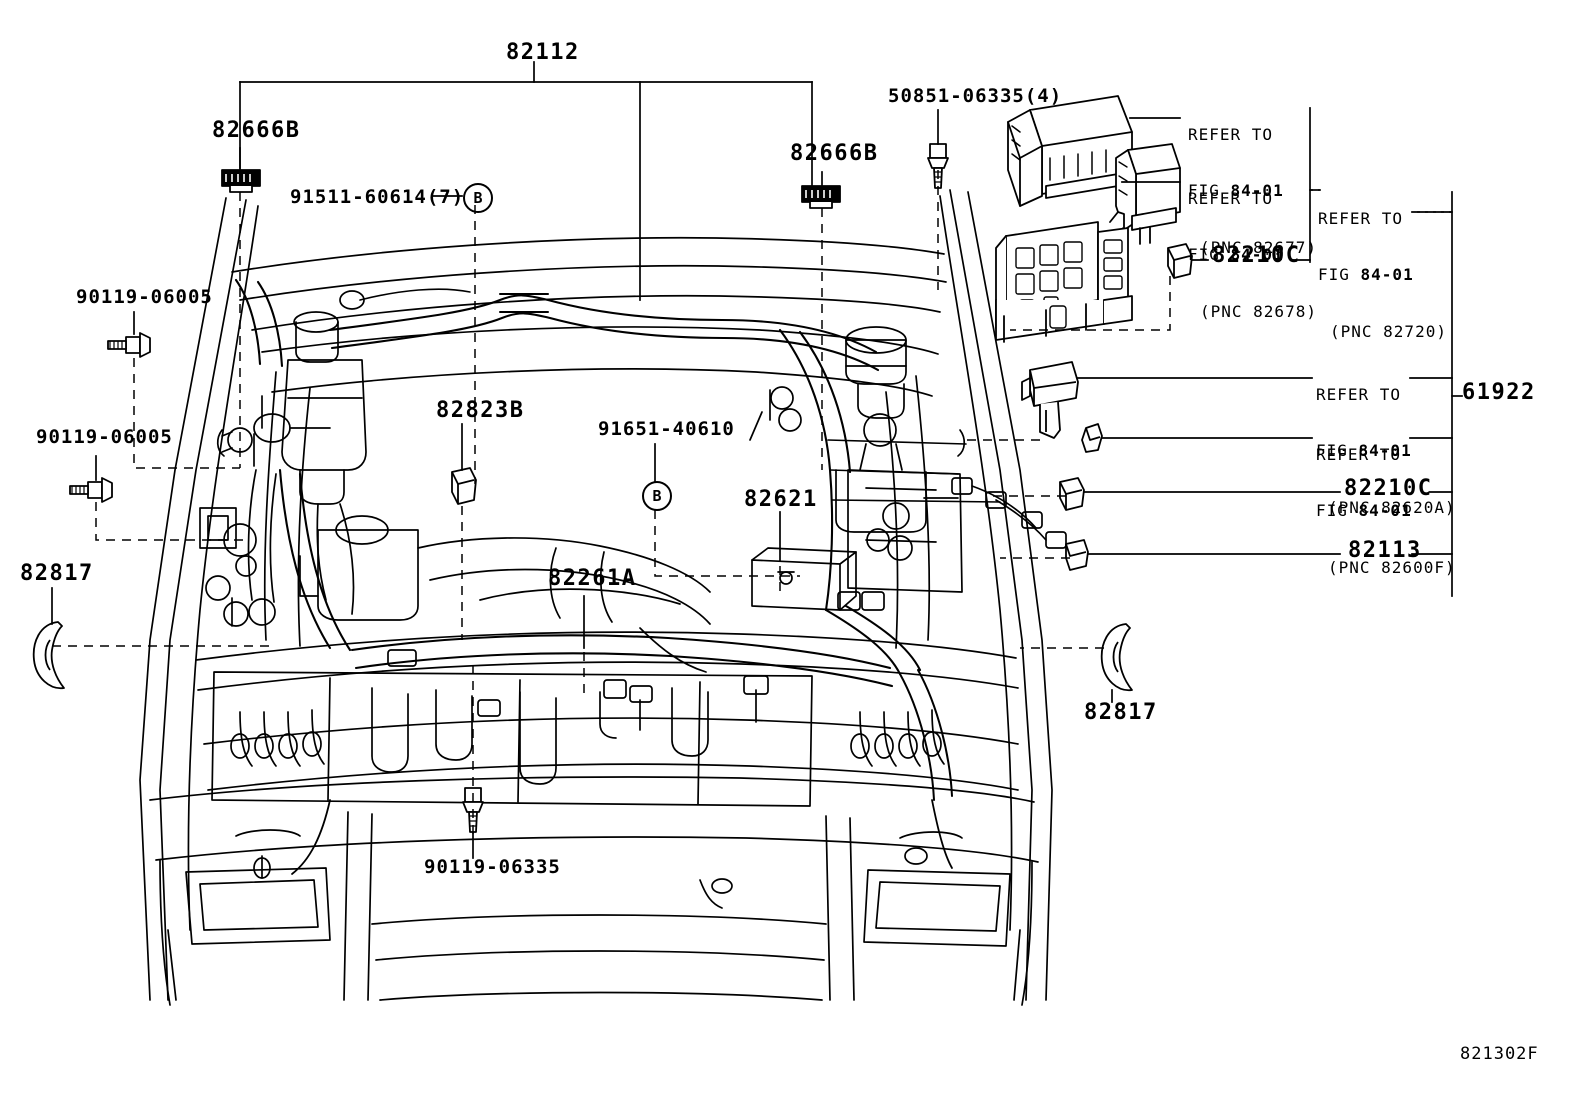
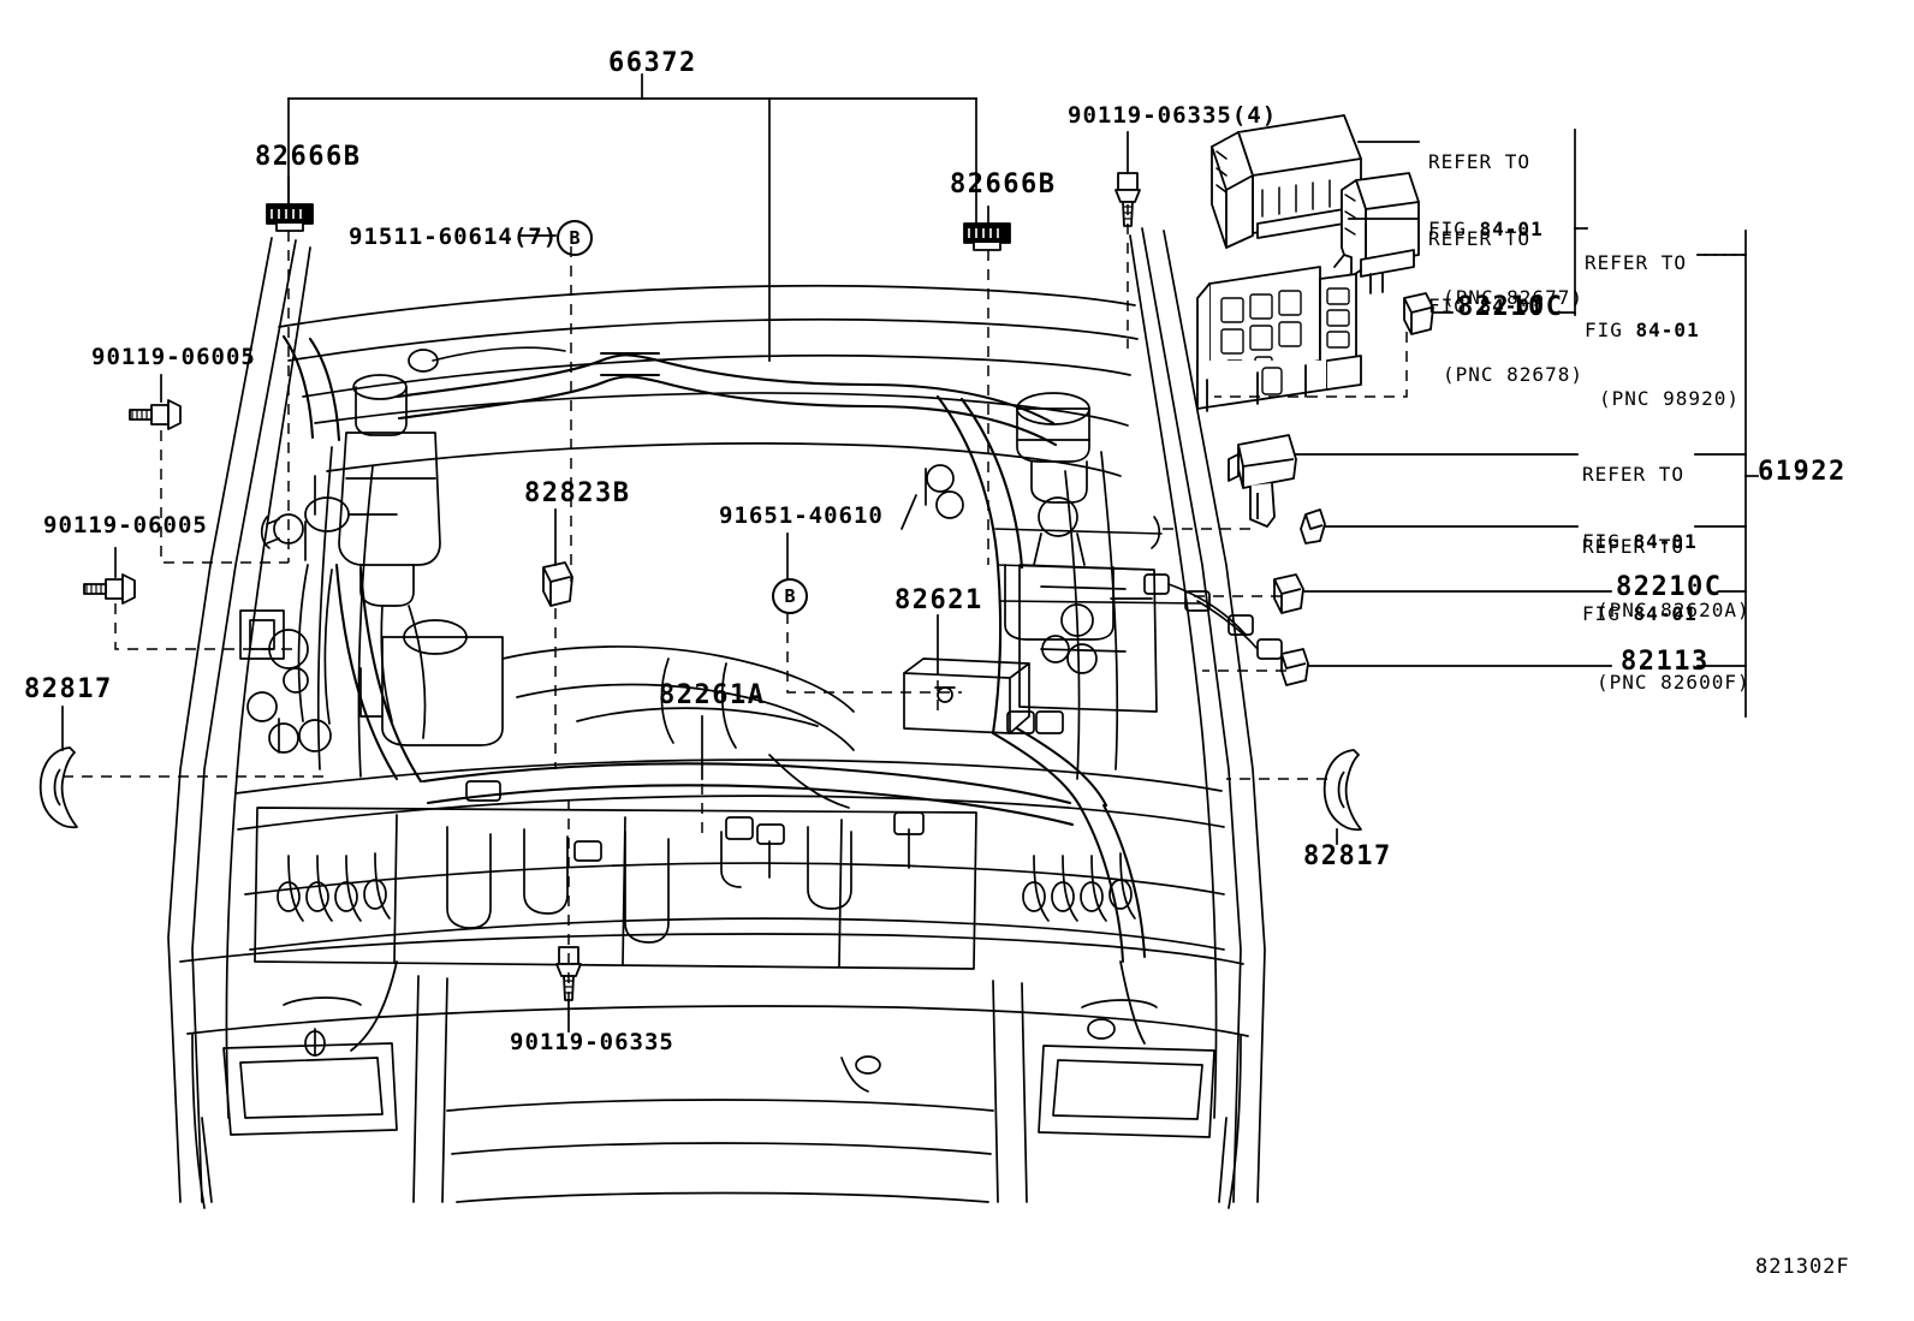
- 82112
+ 66372
  82666B
  82666B
  90119-06005
  90119-06005
  82817
  82817
  91511-60614(7)
  B
  82823B
  91651-40610
  B
  82261A
  82621
  90119-06335
- 50851-06335(4)
+ 90119-06335(4)
  REFER TO
  FIG 84-01
  (PNC 82677)
  REFER TO
  FIG 84-01
  (PNC 82678)
  REFER TO
  FIG 84-01
- (PNC 82720)
+ (PNC 98920)
  REFER TO
  FIG 84-01
  (PNC 82620A)
  REFER TO
  FIG 84-01
  (PNC 82600F)
  82210C
  61922
  82210C
  82113
  821302F
